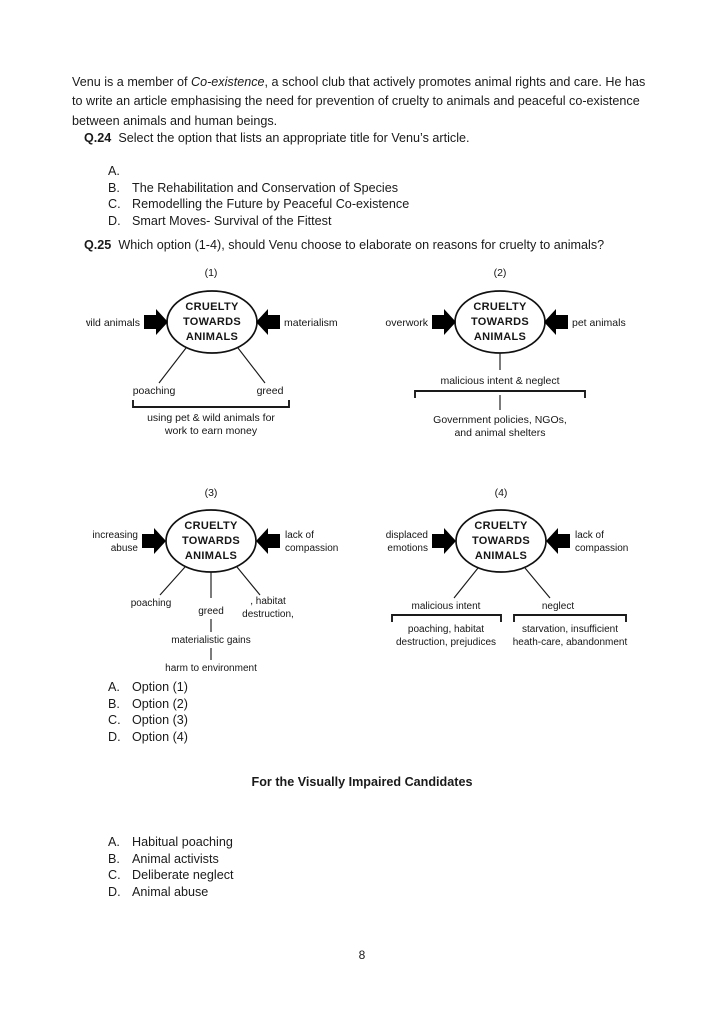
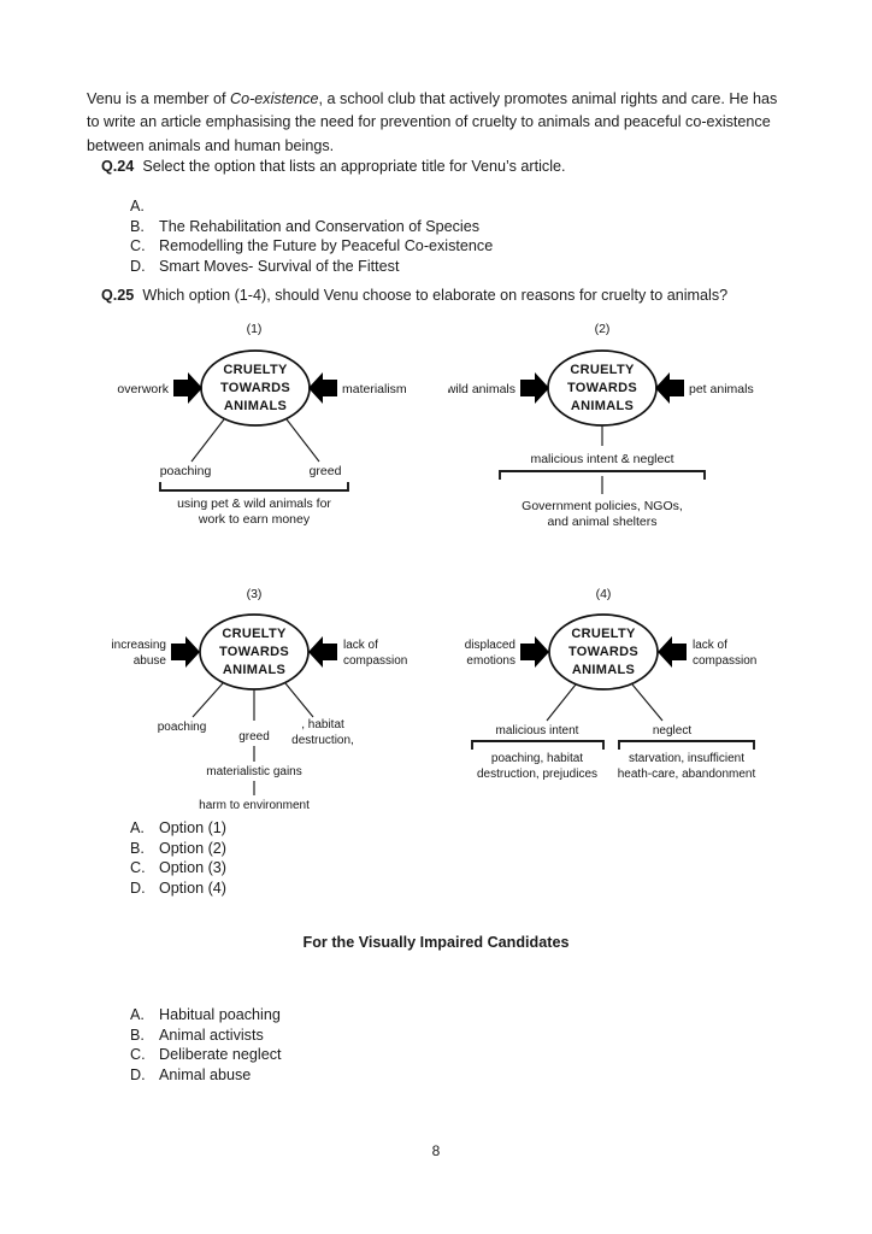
  Venu is a member of Co-existence, a school club that actively promotes animal rights and care. He has to write an article emphasising the need for prevention of cruelty to animals and peaceful co-existence between animals and human beings.
  Q.24 Select the option that lists an appropriate title for Venu’s article.
  A.
  B.
  The Rehabilitation and Conservation of Species
  C.
  Remodelling the Future by Peaceful Co-existence
  D.
  Smart Moves- Survival of the Fittest
  Q.25 Which option (1-4), should Venu choose to elaborate on reasons for cruelty to animals?
  (1)
  CRUELTY
  TOWARDS
  ANIMALS
- wild animals
+ overwork
  materialism
  poaching
  greed
  using pet & wild animals for
  work to earn money
  (2)
  CRUELTY
  TOWARDS
  ANIMALS
- overwork
+ wild animals
  pet animals
  malicious intent & neglect
  Government policies, NGOs,
  and animal shelters
  (3)
  CRUELTY
  TOWARDS
  ANIMALS
  increasing
  abuse
  lack of
  compassion
  poaching
  greed
  , habitat
  destruction,
  materialistic gains
  harm to environment
  (4)
  CRUELTY
  TOWARDS
  ANIMALS
  displaced
  emotions
  lack of
  compassion
  malicious intent
  neglect
  poaching, habitat
  destruction, prejudices
  starvation, insufficient
  heath-care, abandonment
  A.
  Option (1)
  B.
  Option (2)
  C.
  Option (3)
  D.
  Option (4)
  For the Visually Impaired Candidates
  A.
  Habitual poaching
  B.
  Animal activists
  C.
  Deliberate neglect
  D.
  Animal abuse
  8
